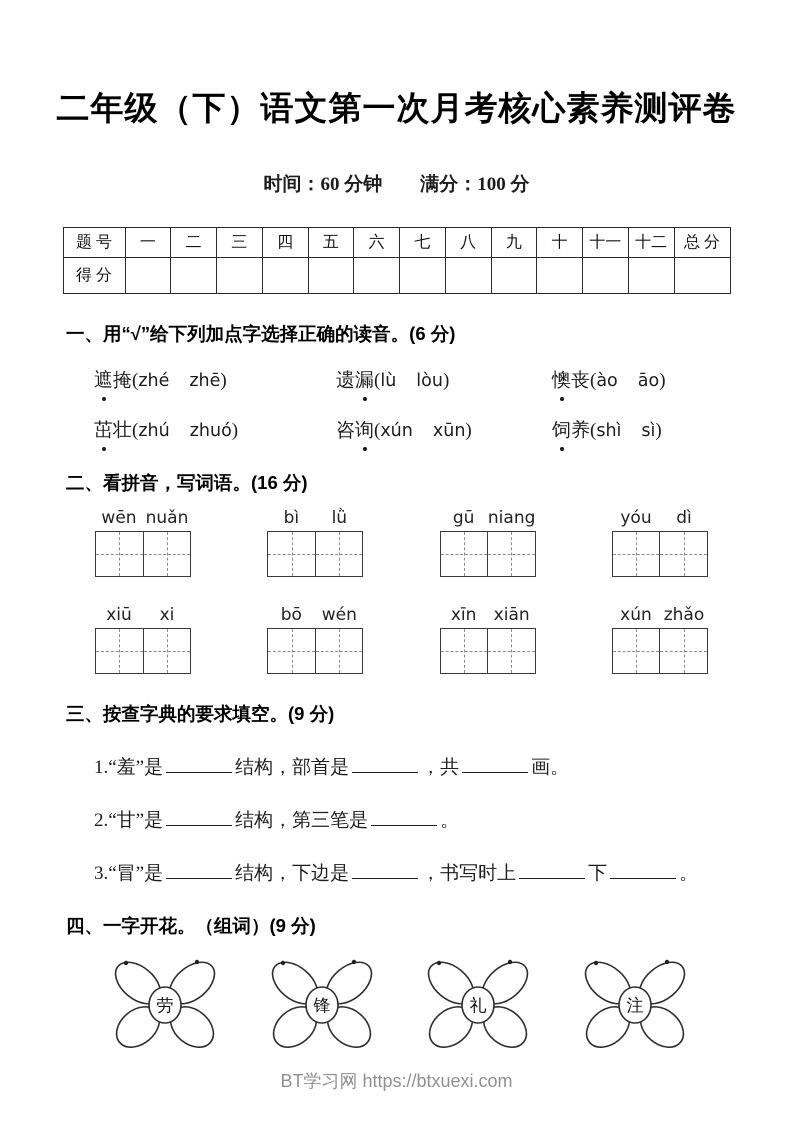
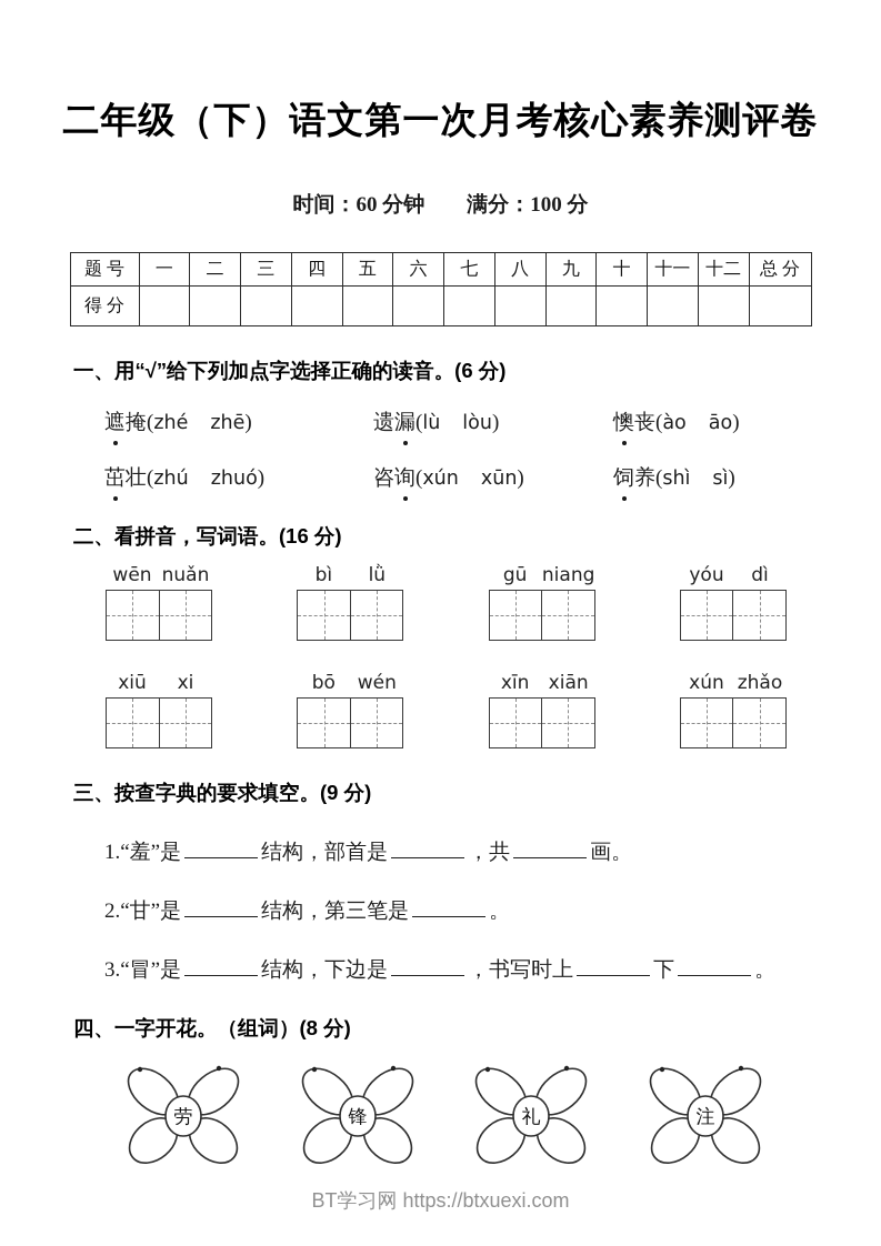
  二年级（下）语文第一次月考核心素养测评卷
  时间：60 分钟
  满分：100 分
  题 号	一	二	三	四	五	六	七	八	九	十	十一	十二	总 分
  得 分
  一、用“√”给下列加点字选择正确的读音。(6 分)
  遮掩(zhé zhē)
  遗漏(lù lòu)
  懊丧(ào āo)
  茁壮(zhú zhuó)
  咨询(xún xūn)
  饲养(shì sì)
  二、看拼音，写词语。(16 分)
  wēn
  nuǎn
  bì
  lǜ
  gū
  niang
  yóu
  dì
  xiū
  xi
  bō
  wén
  xīn
  xiān
  xún
  zhǎo
  三、按查字典的要求填空。(9 分)
  1.“羞”是 结构，部首是 ，共 画。
  2.“甘”是 结构，第三笔是 。
  3.“冒”是 结构，下边是 ，书写时上 下 。
- 四、一字开花。（组词）(9 分)
+ 四、一字开花。（组词）(8 分)
  劳
  锋
  礼
  注
  BT学习网 https://btxuexi.com
